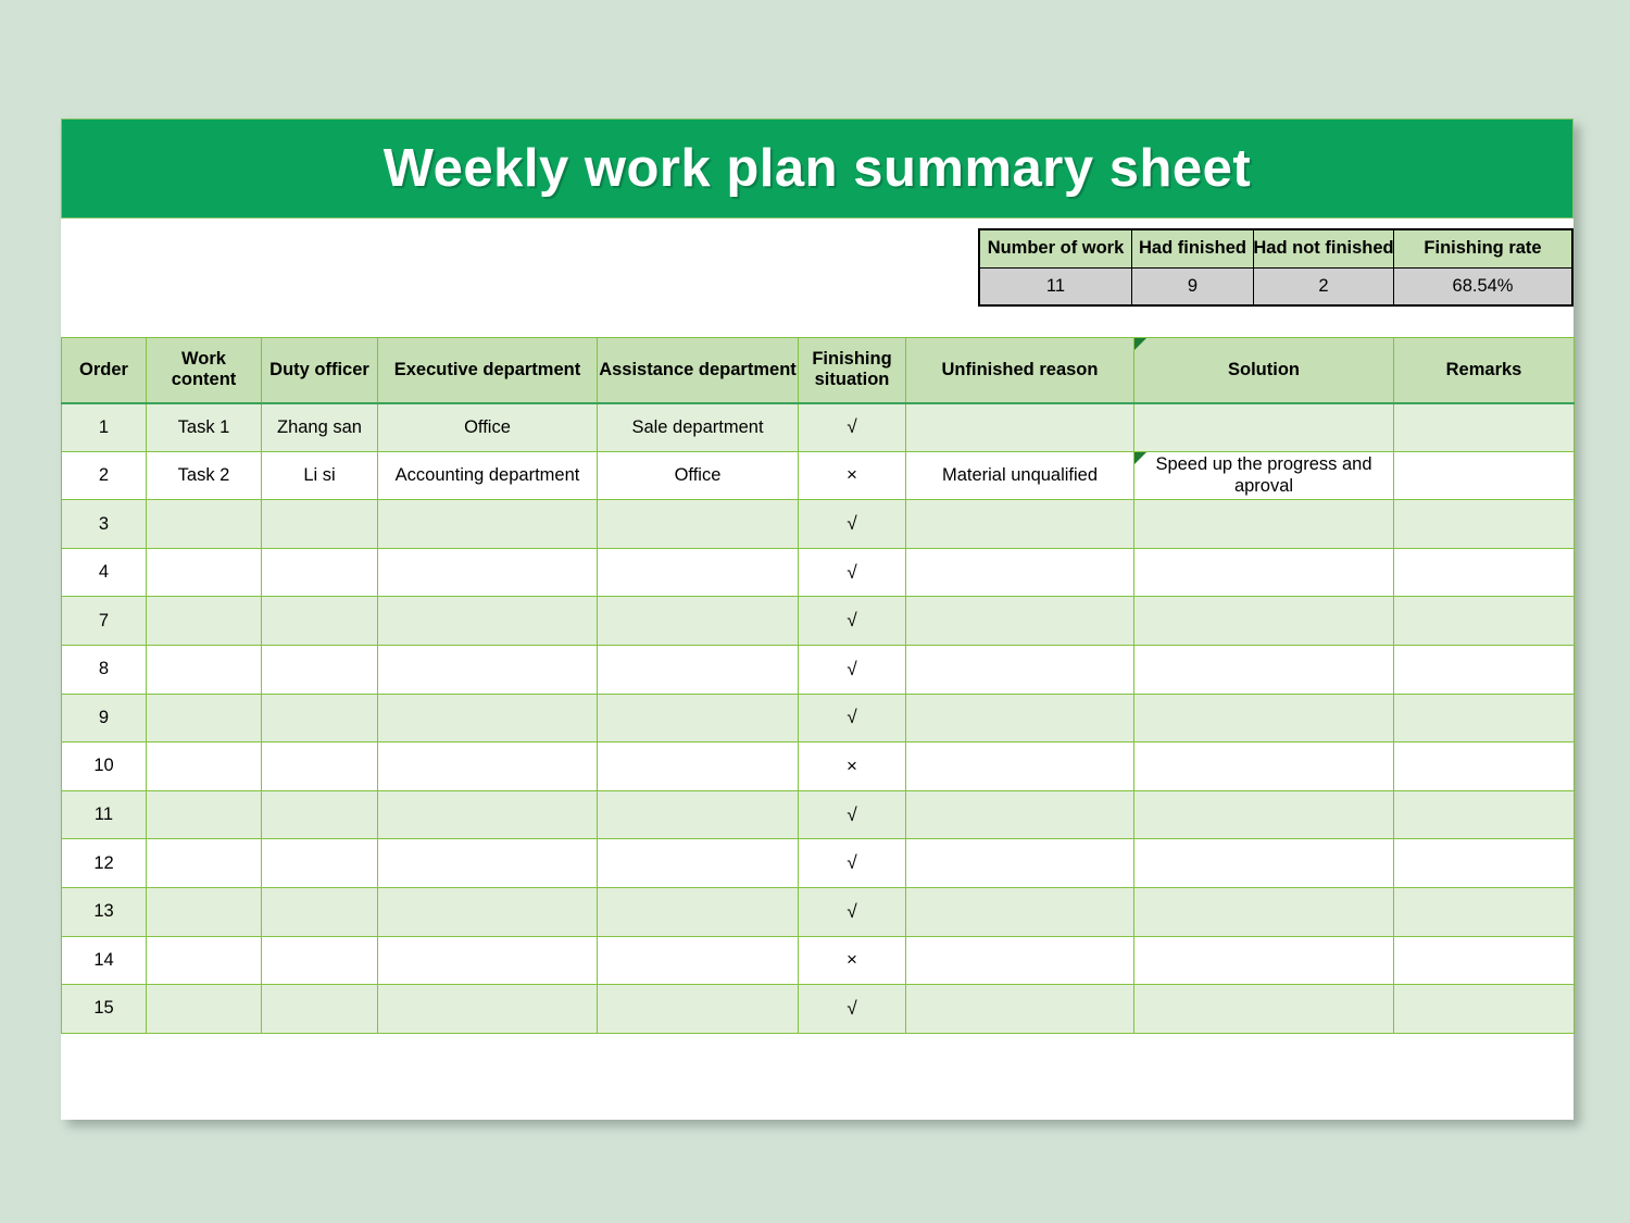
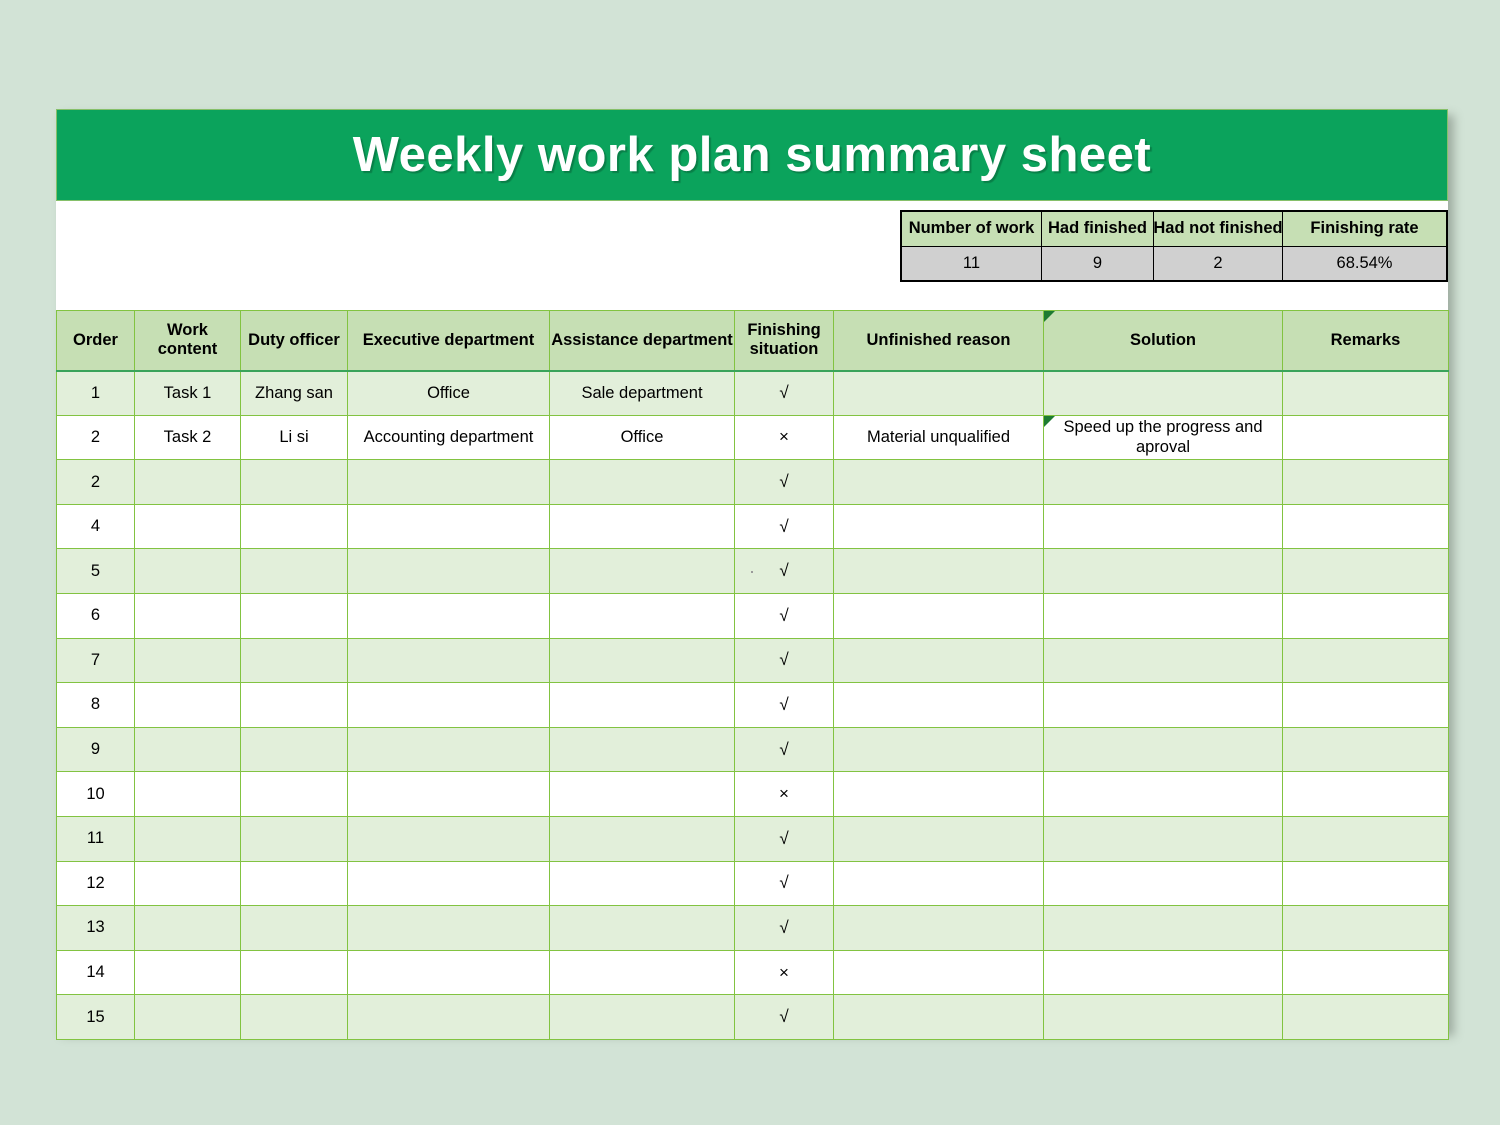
  Weekly work plan summary sheet
  Number of work
  Had finished
  Had not finished
  Finishing rate
  11
  9
  2
  68.54%
  Order	Work content	Duty officer	Executive department	Assistance department	Finishing situation	Unfinished reason	Solution	Remarks
  1	Task 1	Zhang san	Office	Sale department	√
  2	Task 2	Li si	Accounting department	Office	×	Material unqualified	Speed up the progress and aproval
- 3					√
+ 2					√
  4					√
+ 5					√
+ 6					√
  7					√
  8					√
  9					√
  10					×
  11					√
  12					√
  13					√
  14					×
  15					√
